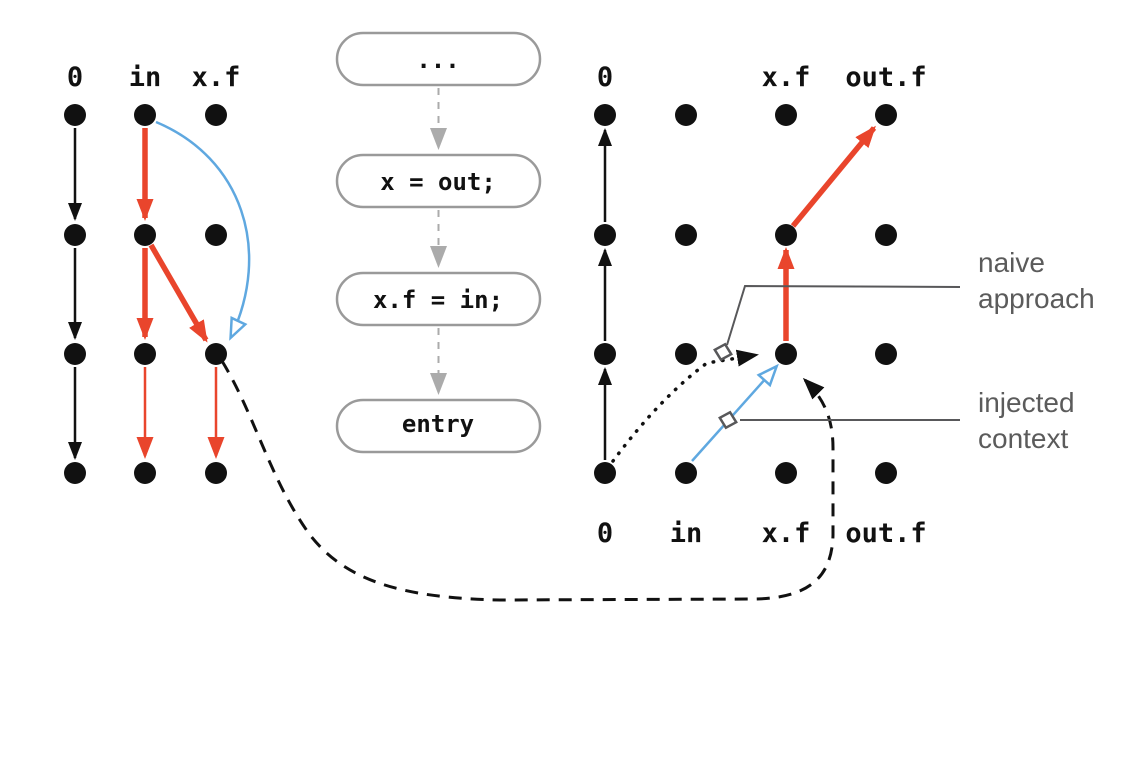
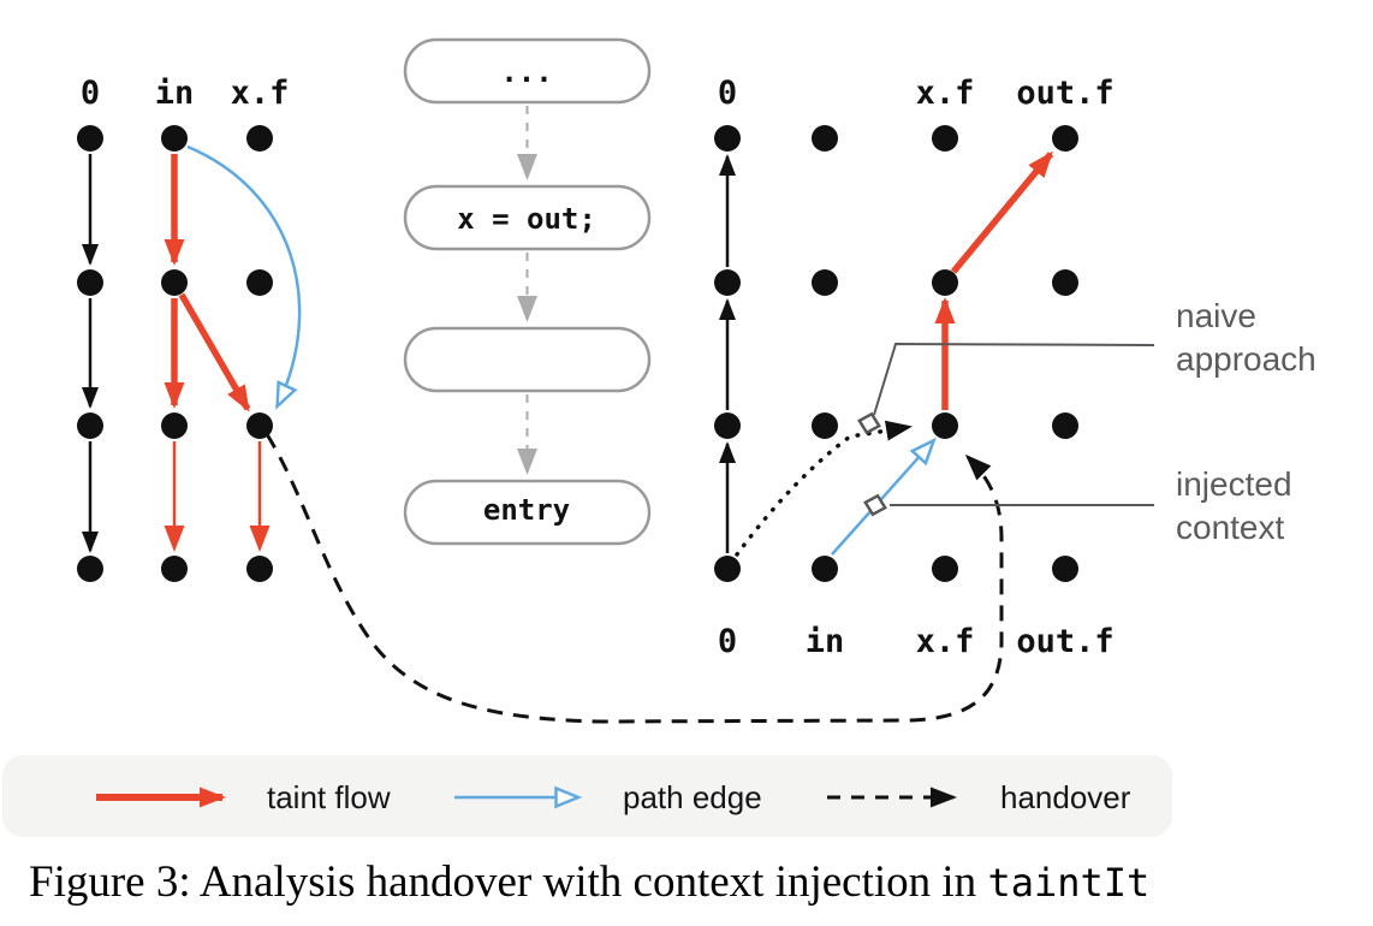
  0
  in
  x.f
  ...
  x = out;
- x.f = in;
  entry
  0
  x.f
  out.f
  0
  in
  x.f
  out.f
  naive
  approach
  injected
  context
+ taint flow
+ path edge
+ handover
+ Figure 3: Analysis handover with context injection in taintIt
